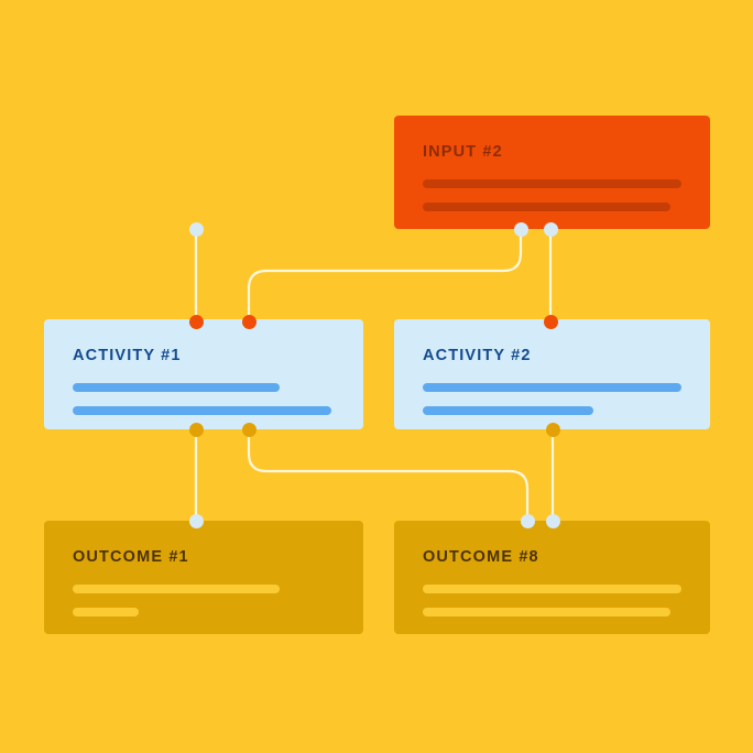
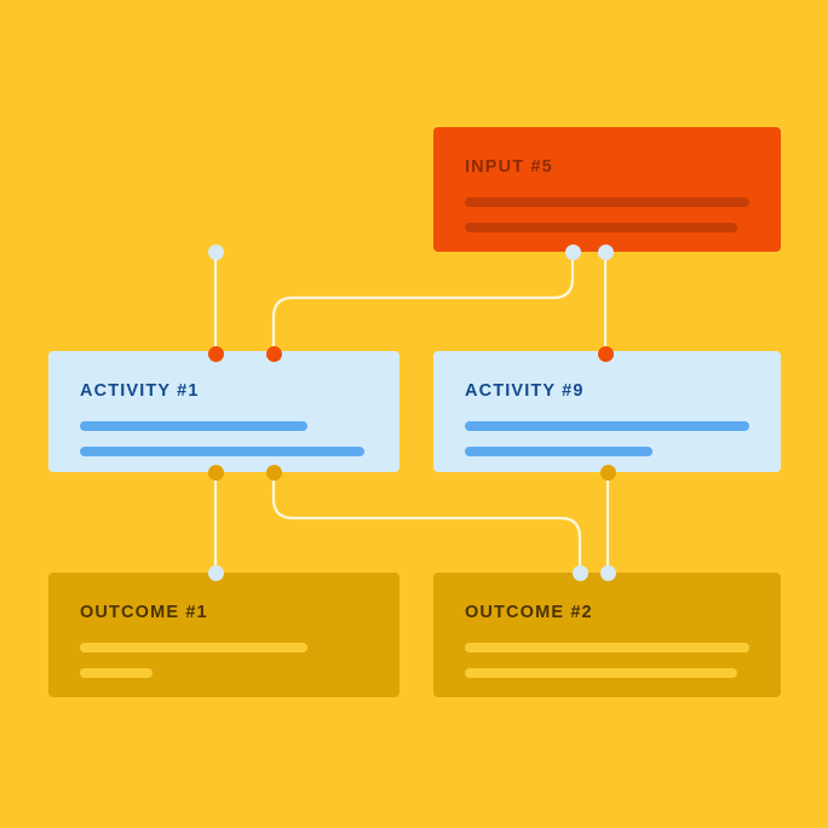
- INPUT #2
+ INPUT #5
  ACTIVITY #1
- ACTIVITY #2
+ ACTIVITY #9
  OUTCOME #1
- OUTCOME #8
+ OUTCOME #2
